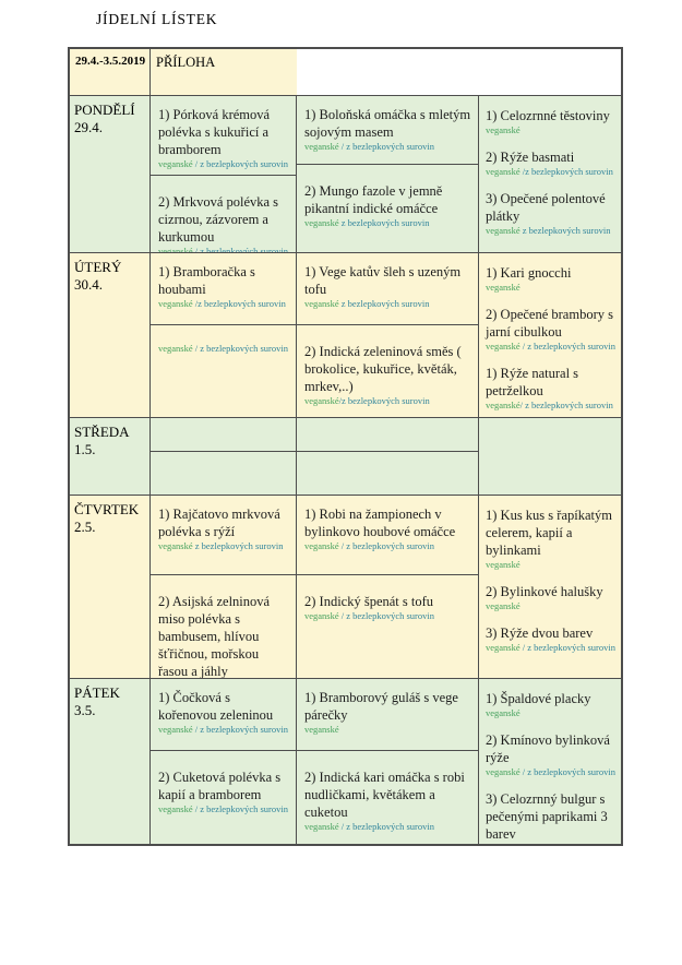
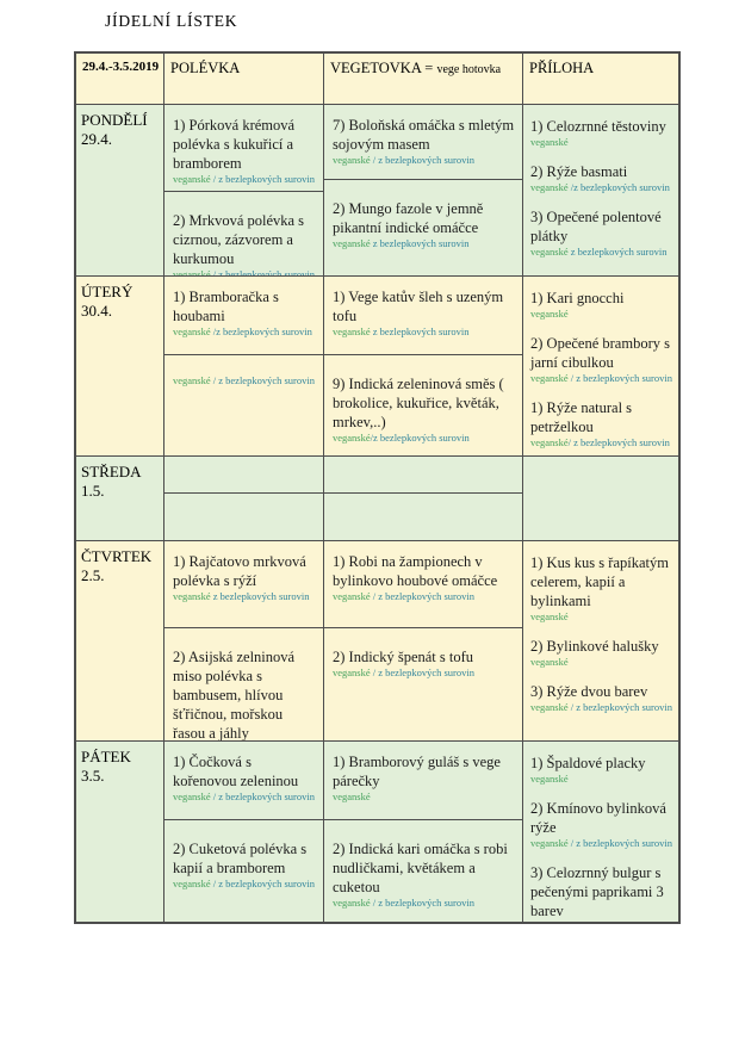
  JÍDELNÍ LÍSTEK
  29.4.-3.5.2019
+ POLÉVKA
+ VEGETOVKA = vege hotovka
  PŘÍLOHA
  PONDĚLÍ
  29.4.
  1) Pórková krémová polévka s kukuřicí a bramborem
  veganské / z bezlepkových surovin
  2) Mrkvová polévka s cizrnou, zázvorem a kurkumou
  veganské / z bezlepkových surovin
- 1) Boloňská omáčka s mletým sojovým masem
+ 7) Boloňská omáčka s mletým sojovým masem
  veganské / z bezlepkových surovin
  2) Mungo fazole v jemně pikantní indické omáčce
  veganské z bezlepkových surovin
  1) Celozrnné těstoviny
  veganské
  2) Rýže basmati
  veganské /z bezlepkových surovin
  3) Opečené polentové plátky
  veganské z bezlepkových surovin
  ÚTERÝ
  30.4.
  1) Bramboračka s houbami
  veganské /z bezlepkových surovin
  veganské / z bezlepkových surovin
  1) Vege katův šleh s uzeným tofu
  veganské z bezlepkových surovin
- 2) Indická zeleninová směs ( brokolice, kukuřice, květák, mrkev,..)
+ 9) Indická zeleninová směs ( brokolice, kukuřice, květák, mrkev,..)
  veganské/z bezlepkových surovin
  1) Kari gnocchi
  veganské
  2) Opečené brambory s jarní cibulkou
  veganské / z bezlepkových surovin
  1) Rýže natural s petrželkou
  veganské/ z bezlepkových surovin
  STŘEDA
  1.5.
  ČTVRTEK
  2.5.
  1) Rajčatovo mrkvová polévka s rýží
  veganské z bezlepkových surovin
  2) Asijská zelninová miso polévka s bambusem, hlívou šťřičnou, mořskou řasou a jáhly
  1) Robi na žampionech v bylinkovo houbové omáčce
  veganské / z bezlepkových surovin
  2) Indický špenát s tofu
  veganské / z bezlepkových surovin
  1) Kus kus s řapíkatým celerem, kapií a bylinkami
  veganské
  2) Bylinkové halušky
  veganské
  3) Rýže dvou barev
  veganské / z bezlepkových surovin
  PÁTEK
  3.5.
  1) Čočková s kořenovou zeleninou
  veganské / z bezlepkových surovin
  2) Cuketová polévka s kapií a bramborem
  veganské / z bezlepkových surovin
  1) Bramborový guláš s vege párečky
  veganské
  2) Indická kari omáčka s robi nudličkami, květákem a cuketou
  veganské / z bezlepkových surovin
  1) Špaldové placky
  veganské
  2) Kmínovo bylinková rýže
  veganské / z bezlepkových surovin
  3) Celozrnný bulgur s pečenými paprikami 3 barev
